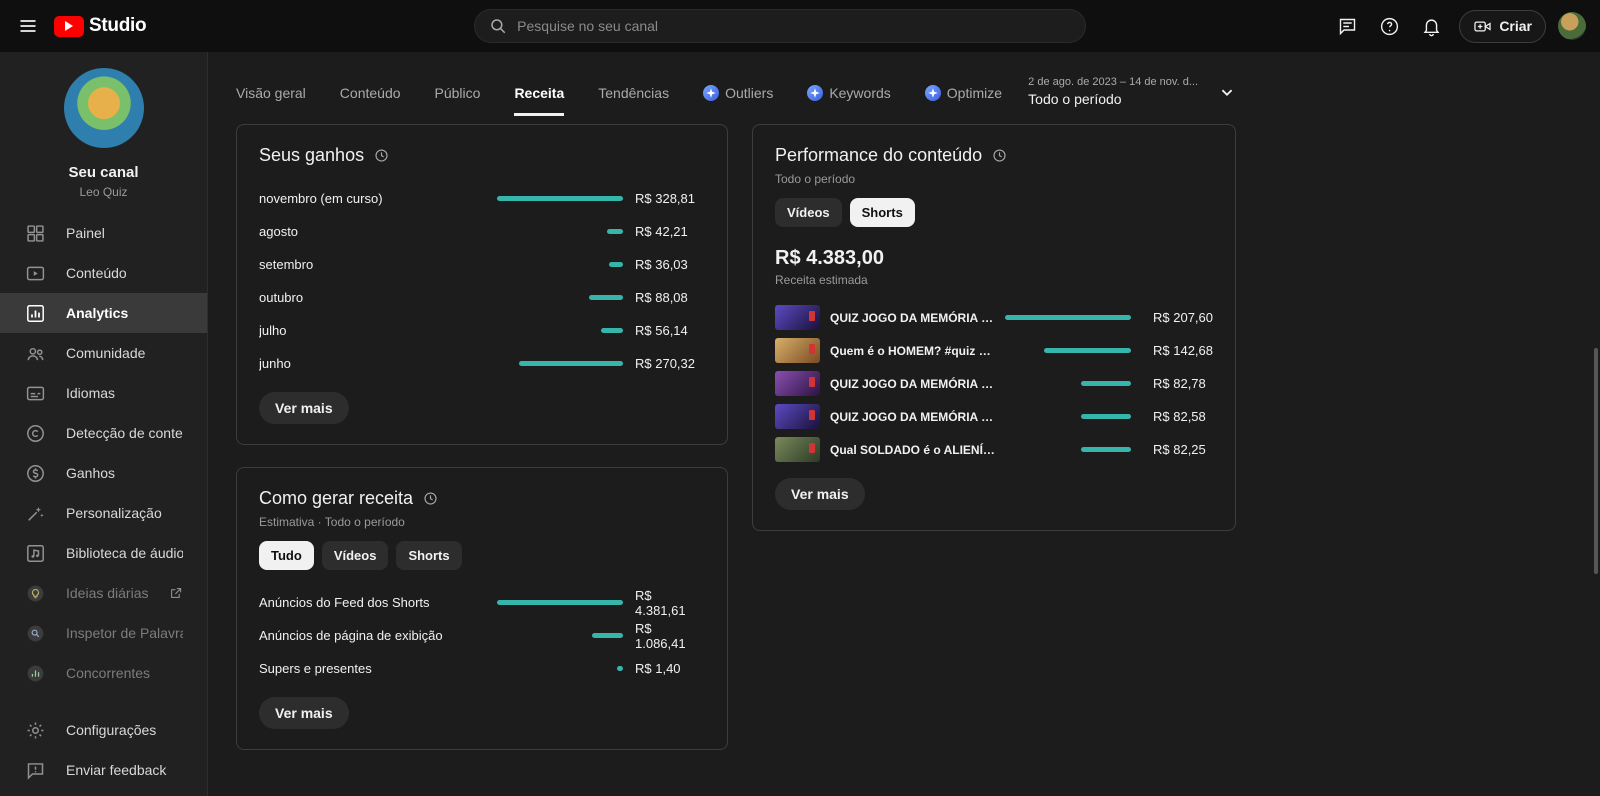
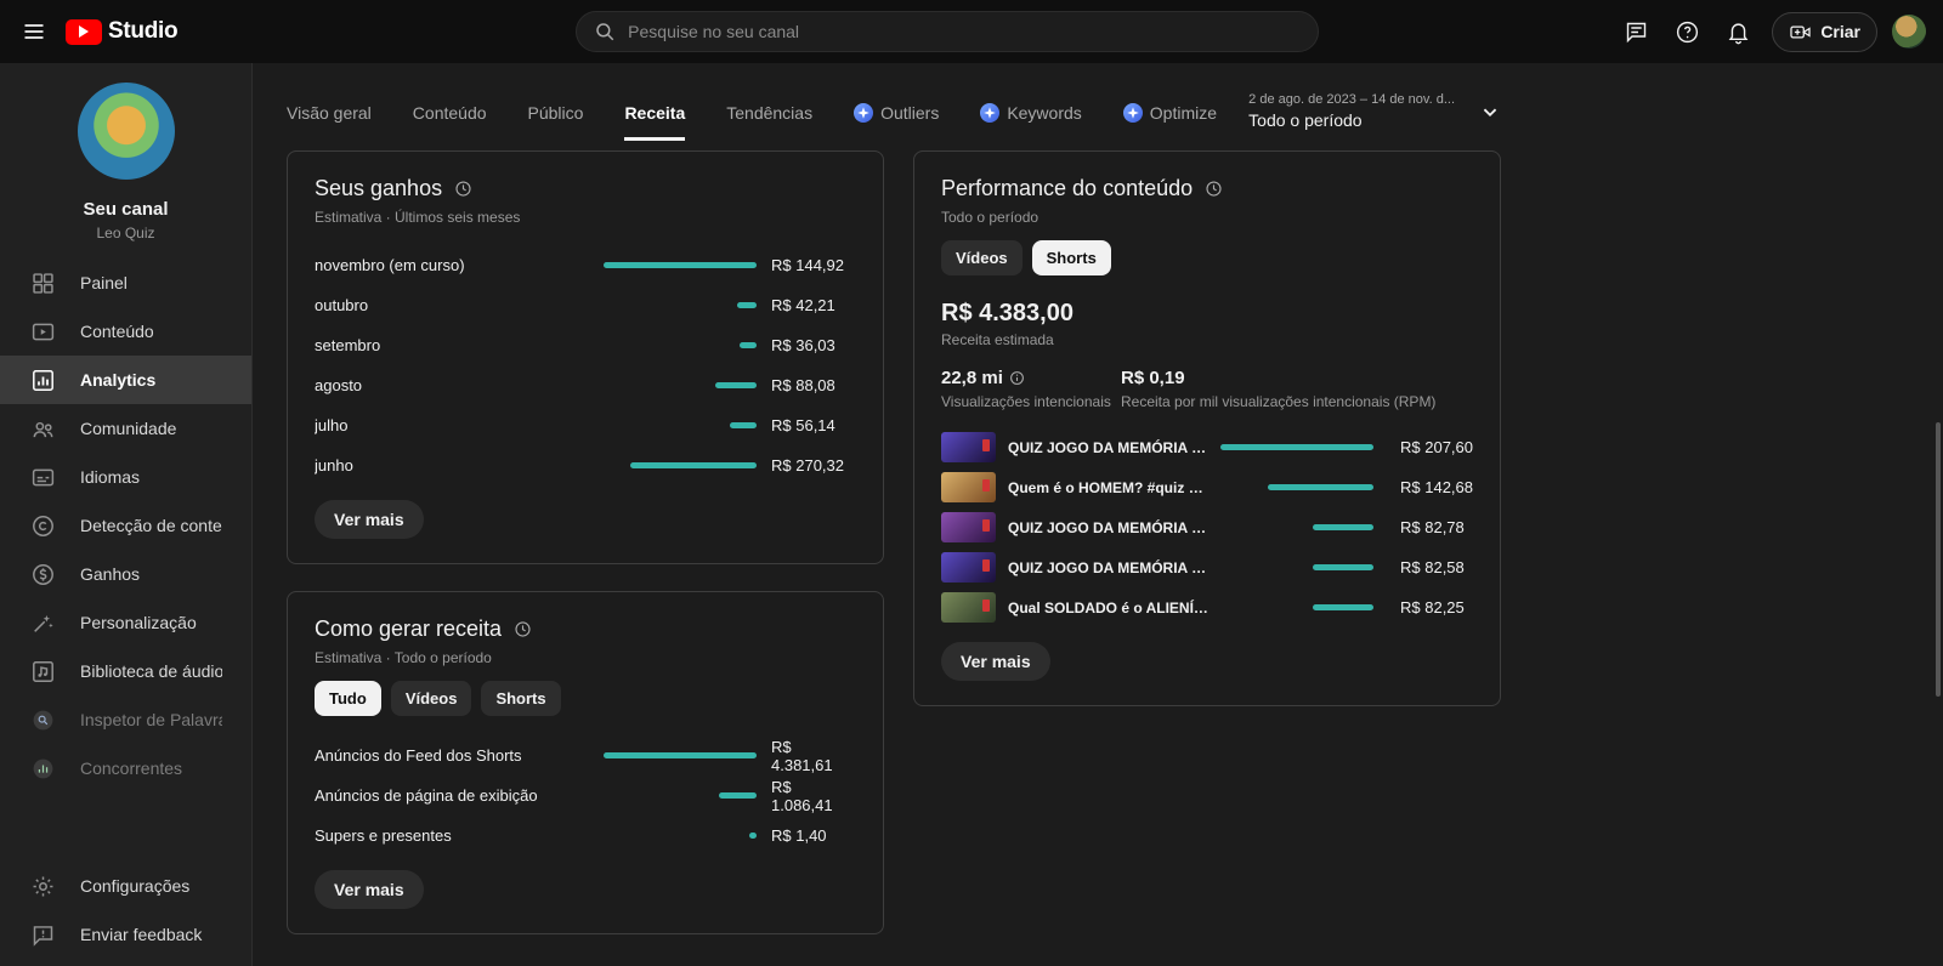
  Studio
  Pesquise no seu canal
  Criar
  Seu canal
  Leo Quiz
  Painel
  Conteúdo
  Analytics
  Comunidade
  Idiomas
  Detecção de conte
  Ganhos
  Personalização
  Biblioteca de áudio
- Ideias diárias
  Concorrentes
  Configurações
  Enviar feedback
  Visão geral
  Conteúdo
  Público
  Receita
  Tendências
  Outliers
  Keywords
  Optimize
  2 de ago. de 2023 – 14 de nov. d...
  Todo o período
  Seus ganhos
+ Estimativa · Últimos seis meses
  novembro (em curso)
- R$ 328,81
+ R$ 144,92
- agosto
+ outubro
  R$ 42,21
  setembro
  R$ 36,03
- outubro
+ agosto
  R$ 88,08
  julho
  R$ 56,14
  junho
  R$ 270,32
  Ver mais
  Como gerar receita
  Estimativa · Todo o período
  Tudo
  Vídeos
  Shorts
  Anúncios do Feed dos Shorts
  R$ 4.381,61
  Anúncios de página de exibição
  R$ 1.086,41
  Supers e presentes
  R$ 1,40
  Ver mais
  Performance do conteúdo
  Todo o período
  Vídeos
  Shorts
  R$ 4.383,00
  Receita estimada
+ 22,8 mi
+ Visualizações intencionais
+ R$ 0,19
+ Receita por mil visualizações intencionais (RPM)
  R$ 207,60
  R$ 142,68
  R$ 82,78
  R$ 82,58
  R$ 82,25
  Ver mais
